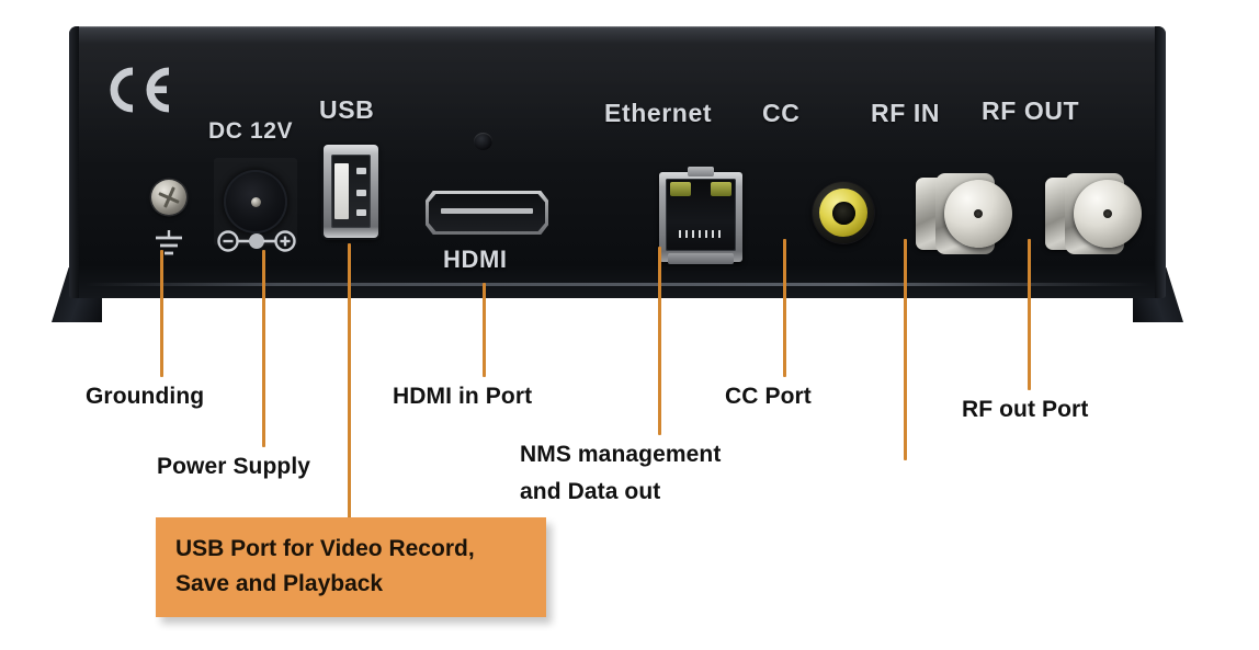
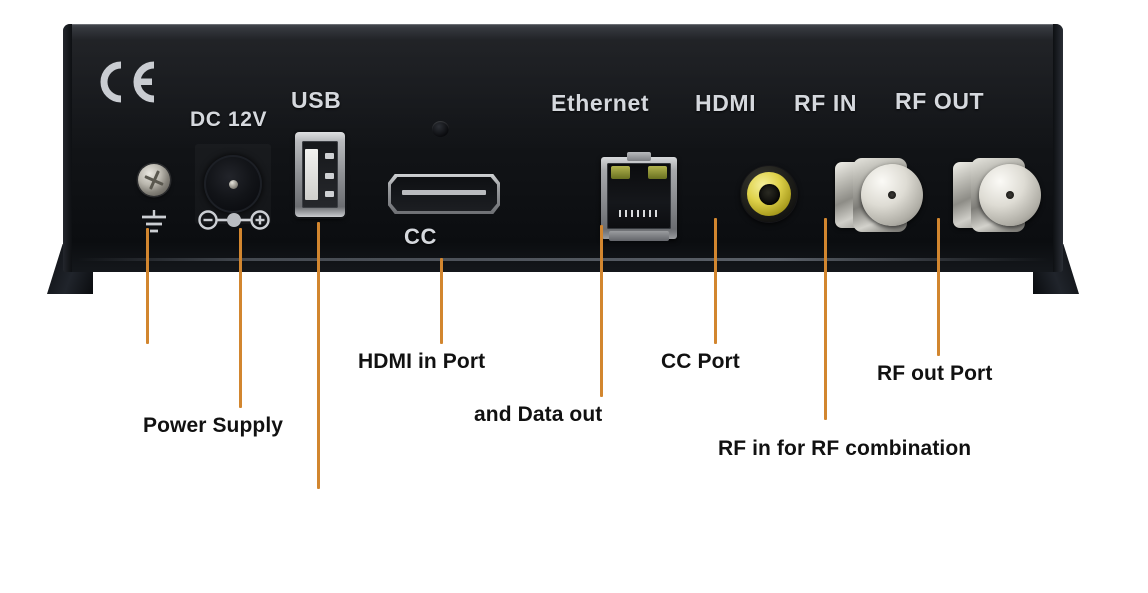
  DC 12V
  USB
- HDMI
+ CC
  Ethernet
- CC
+ HDMI
  RF IN
  RF OUT
- Grounding
  Power Supply
  HDMI in Port
- NMS management
  and Data out
  CC Port
+ RF in for RF combination
  RF out Port
- USB Port for Video Record,
- Save and Playback
